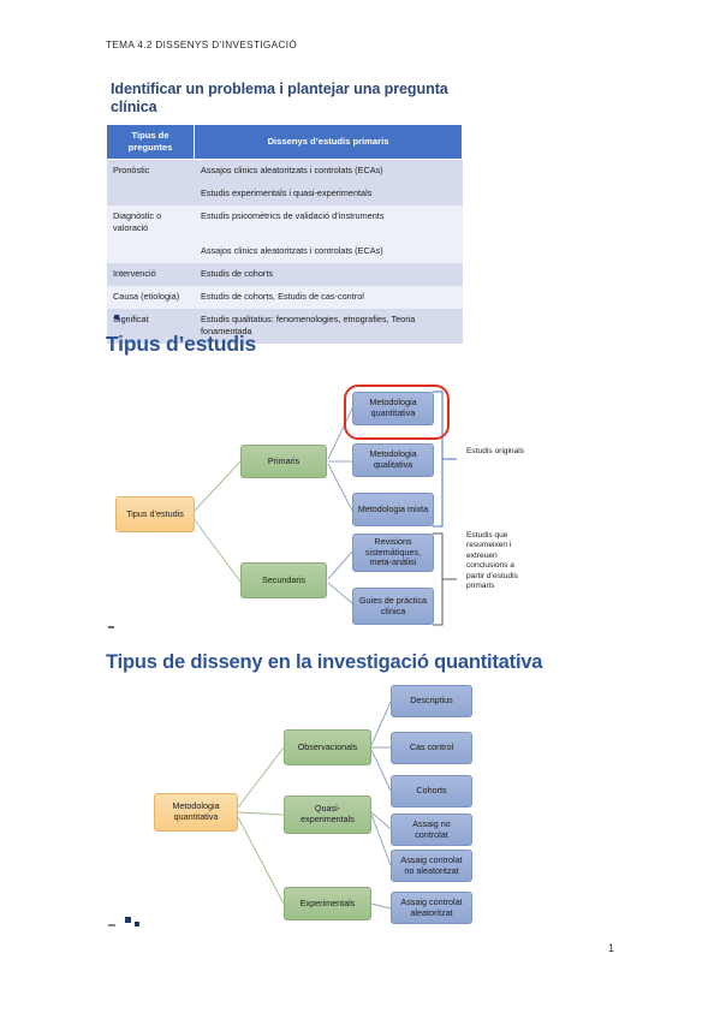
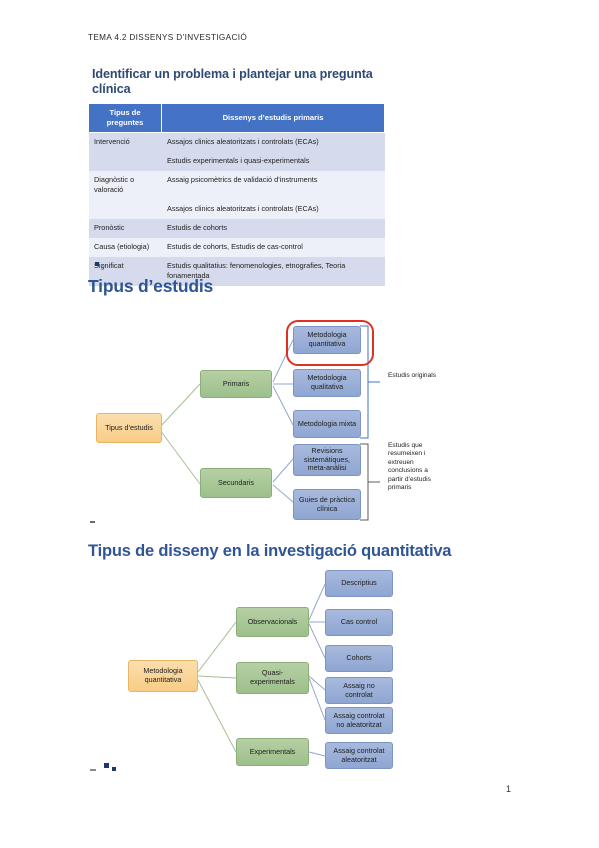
  TEMA 4.2 DISSENYS D’INVESTIGACIÓ
  Identificar un problema i plantejar una pregunta clínica
  Tipus de preguntes	Dissenys d’estudis primaris
- Pronòstic	Assajos clinics aleatoritzats i controlats (ECAs)
+ Intervenció	Assajos clinics aleatoritzats i controlats (ECAs)
  	Estudis experimentals i quasi-experimentals
- Diagnòstic o valoració	Estudis psicomètrics de validació d’instruments
+ Diagnòstic o valoració	Assaig psicomètrics de validació d’instruments
  	Assajos clinics aleatoritzats i controlats (ECAs)
- Intervenció	Estudis de cohorts
+ Pronòstic	Estudis de cohorts
  Causa (etiologia)	Estudis de cohorts, Estudis de cas-control
  inificat	Estudis qualitatius: fenomenologies, etnografies, Teoria fonamentada
  Tipus d’estudis
  Tipus d’estudis
  Primaris
  Secundaris
  Metodologia quantitativa
  Metodologia qualitativa
  Metodologia mixta
  Revisions sistemátiques, meta-anàlisi
  Guies de pràctica clínica
  Tipus de disseny en la investigació quantitativa
  Metodologia quantitativa
  Observacionals
  Quasi-experimentals
  Experimentals
  Descriptius
  Cas control
  Cohorts
  Assaig no controlat
  Assaig controlat no aleatoritzat
  Assaig controlat aleatoritzat
  1
